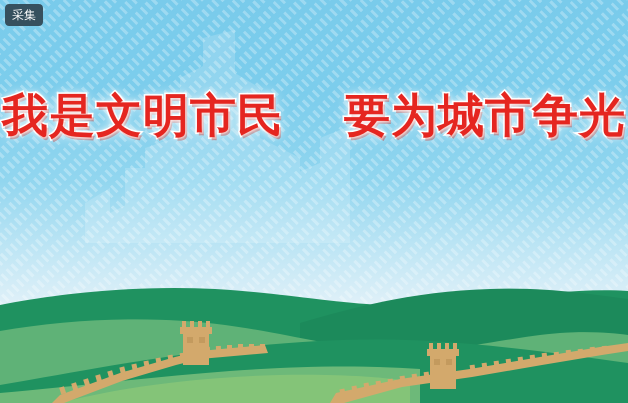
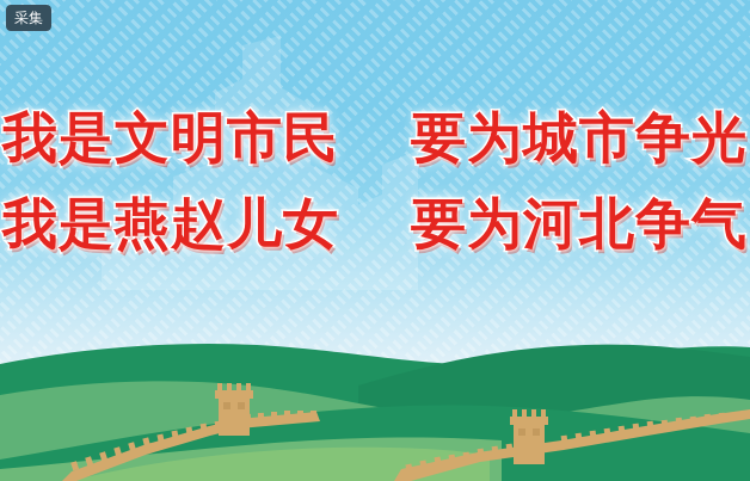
  我是文明市民 要为城市争光
+ 我是燕赵儿女 要为河北争气
  采集
